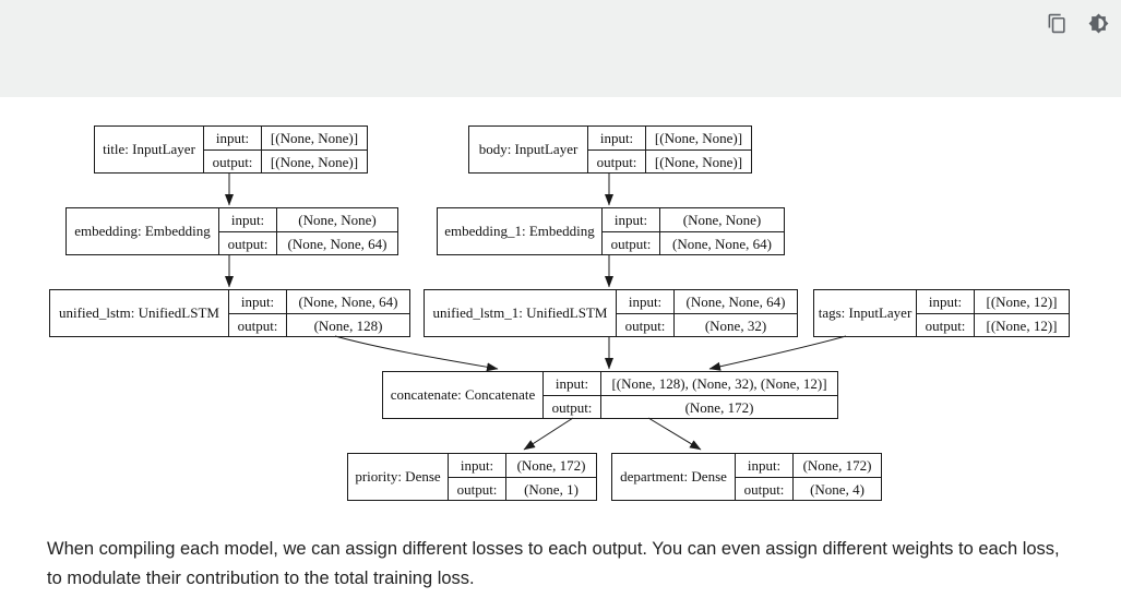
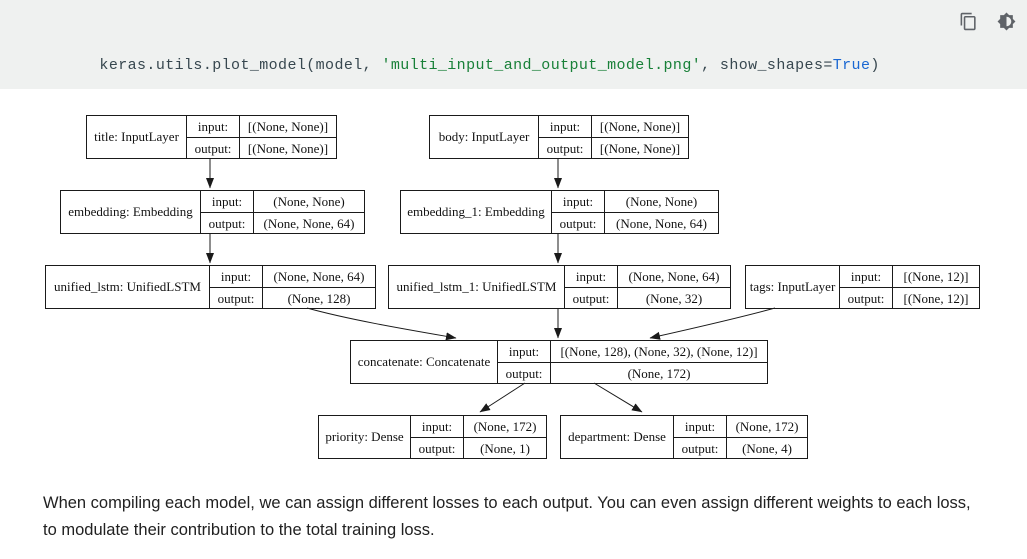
+ keras.utils.plot_model(model, 'multi_input_and_output_model.png', show_shapes=True)
  title: InputLayer
  input:
  output:
  [(None, None)]
  [(None, None)]
  body: InputLayer
  input:
  output:
  [(None, None)]
  [(None, None)]
  embedding: Embedding
  input:
  output:
  (None, None)
  (None, None, 64)
  embedding_1: Embedding
  input:
  output:
  (None, None)
  (None, None, 64)
  unified_lstm: UnifiedLSTM
  input:
  output:
  (None, None, 64)
  (None, 128)
  unified_lstm_1: UnifiedLSTM
  input:
  output:
  (None, None, 64)
  (None, 32)
  tags: InputLayer
  input:
  output:
  [(None, 12)]
  [(None, 12)]
  concatenate: Concatenate
  input:
  output:
  [(None, 128), (None, 32), (None, 12)]
  (None, 172)
  priority: Dense
  input:
  output:
  (None, 172)
  (None, 1)
  department: Dense
  input:
  output:
  (None, 172)
  (None, 4)
  When compiling each model, we can assign different losses to each output. You can even assign different weights to each loss, to modulate their contribution to the total training loss.
